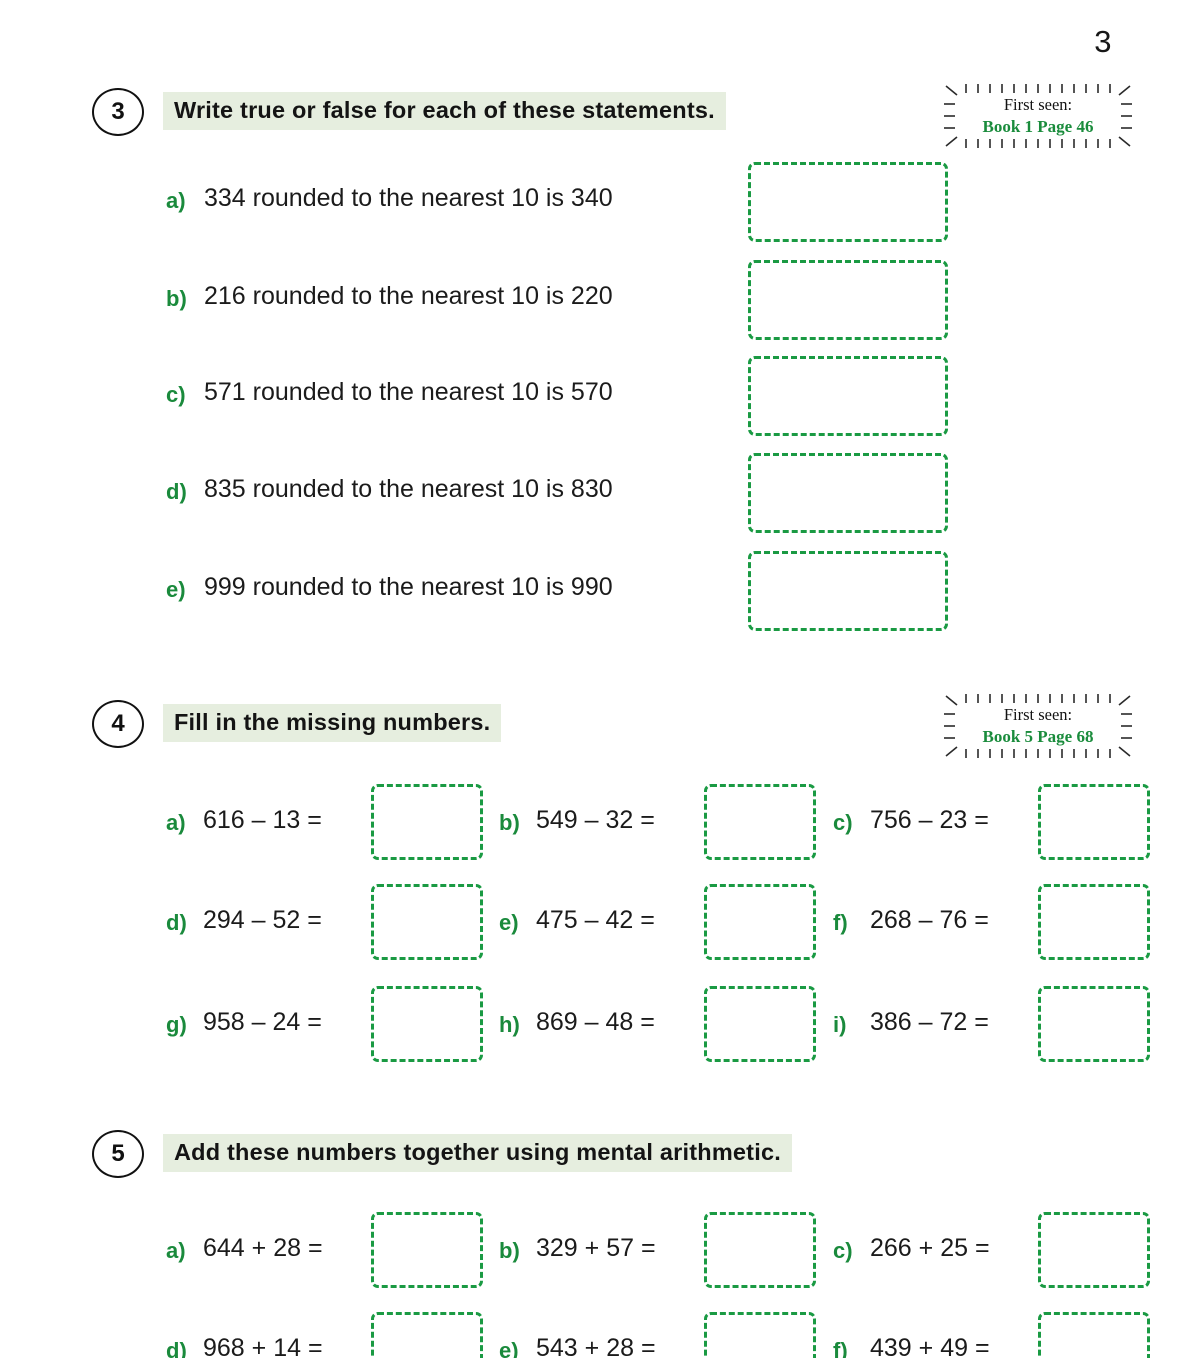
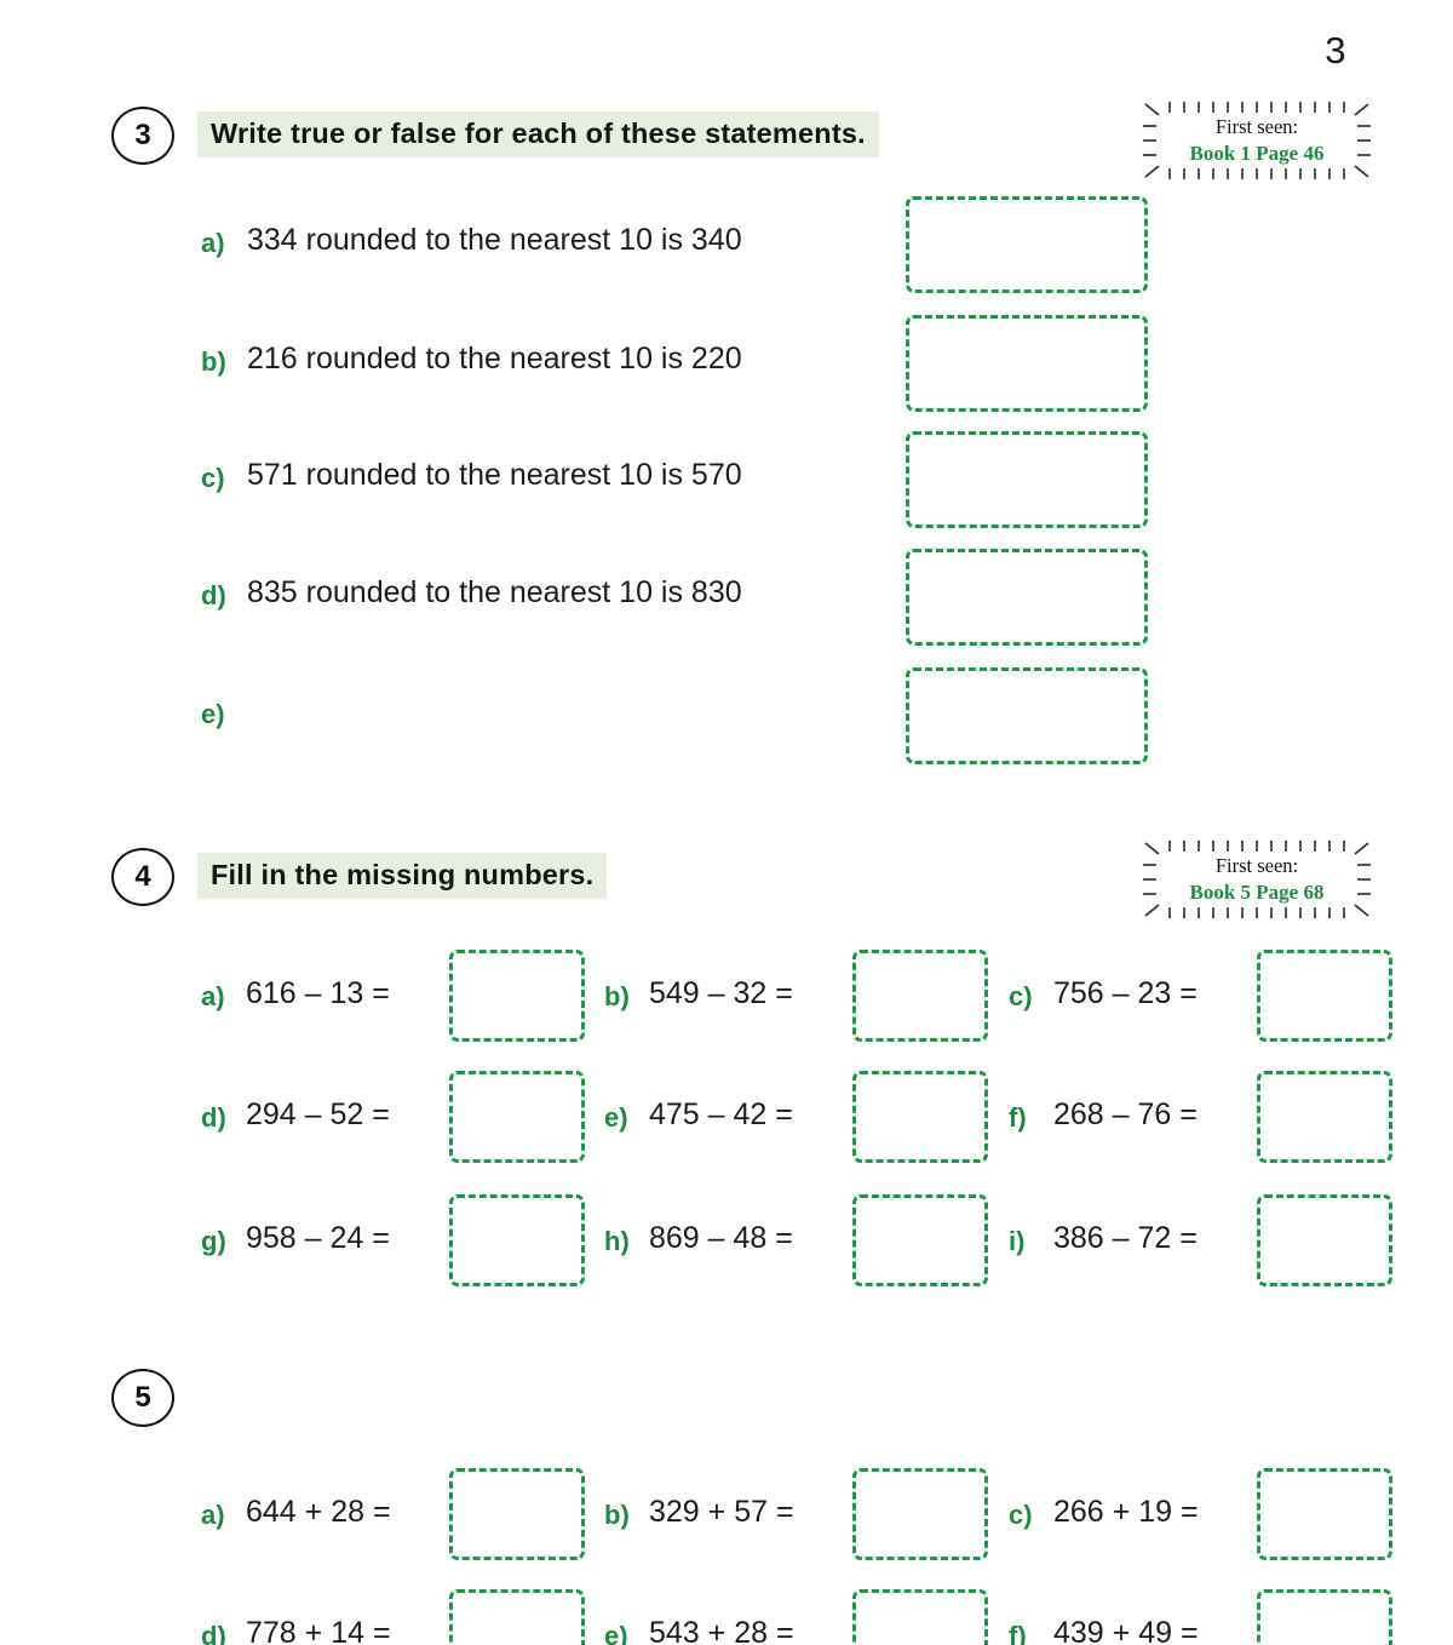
  3
  3
  Write true or false for each of these statements.
  First seen:
  Book 1 Page 46
  a)
  334 rounded to the nearest 10 is 340
  b)
  216 rounded to the nearest 10 is 220
  c)
  571 rounded to the nearest 10 is 570
  d)
  835 rounded to the nearest 10 is 830
  e)
- 999 rounded to the nearest 10 is 990
  4
  Fill in the missing numbers.
  First seen:
  Book 5 Page 68
  a)
  616 – 13 =
  b)
  549 – 32 =
  c)
  756 – 23 =
  d)
  294 – 52 =
  e)
  475 – 42 =
  f)
  268 – 76 =
  g)
  958 – 24 =
  h)
  869 – 48 =
  i)
  386 – 72 =
  5
- Add these numbers together using mental arithmetic.
  a)
  644 + 28 =
  b)
  329 + 57 =
  c)
- 266 + 25 =
+ 266 + 19 =
  d)
- 968 + 14 =
+ 778 + 14 =
  e)
  543 + 28 =
  f)
  439 + 49 =
